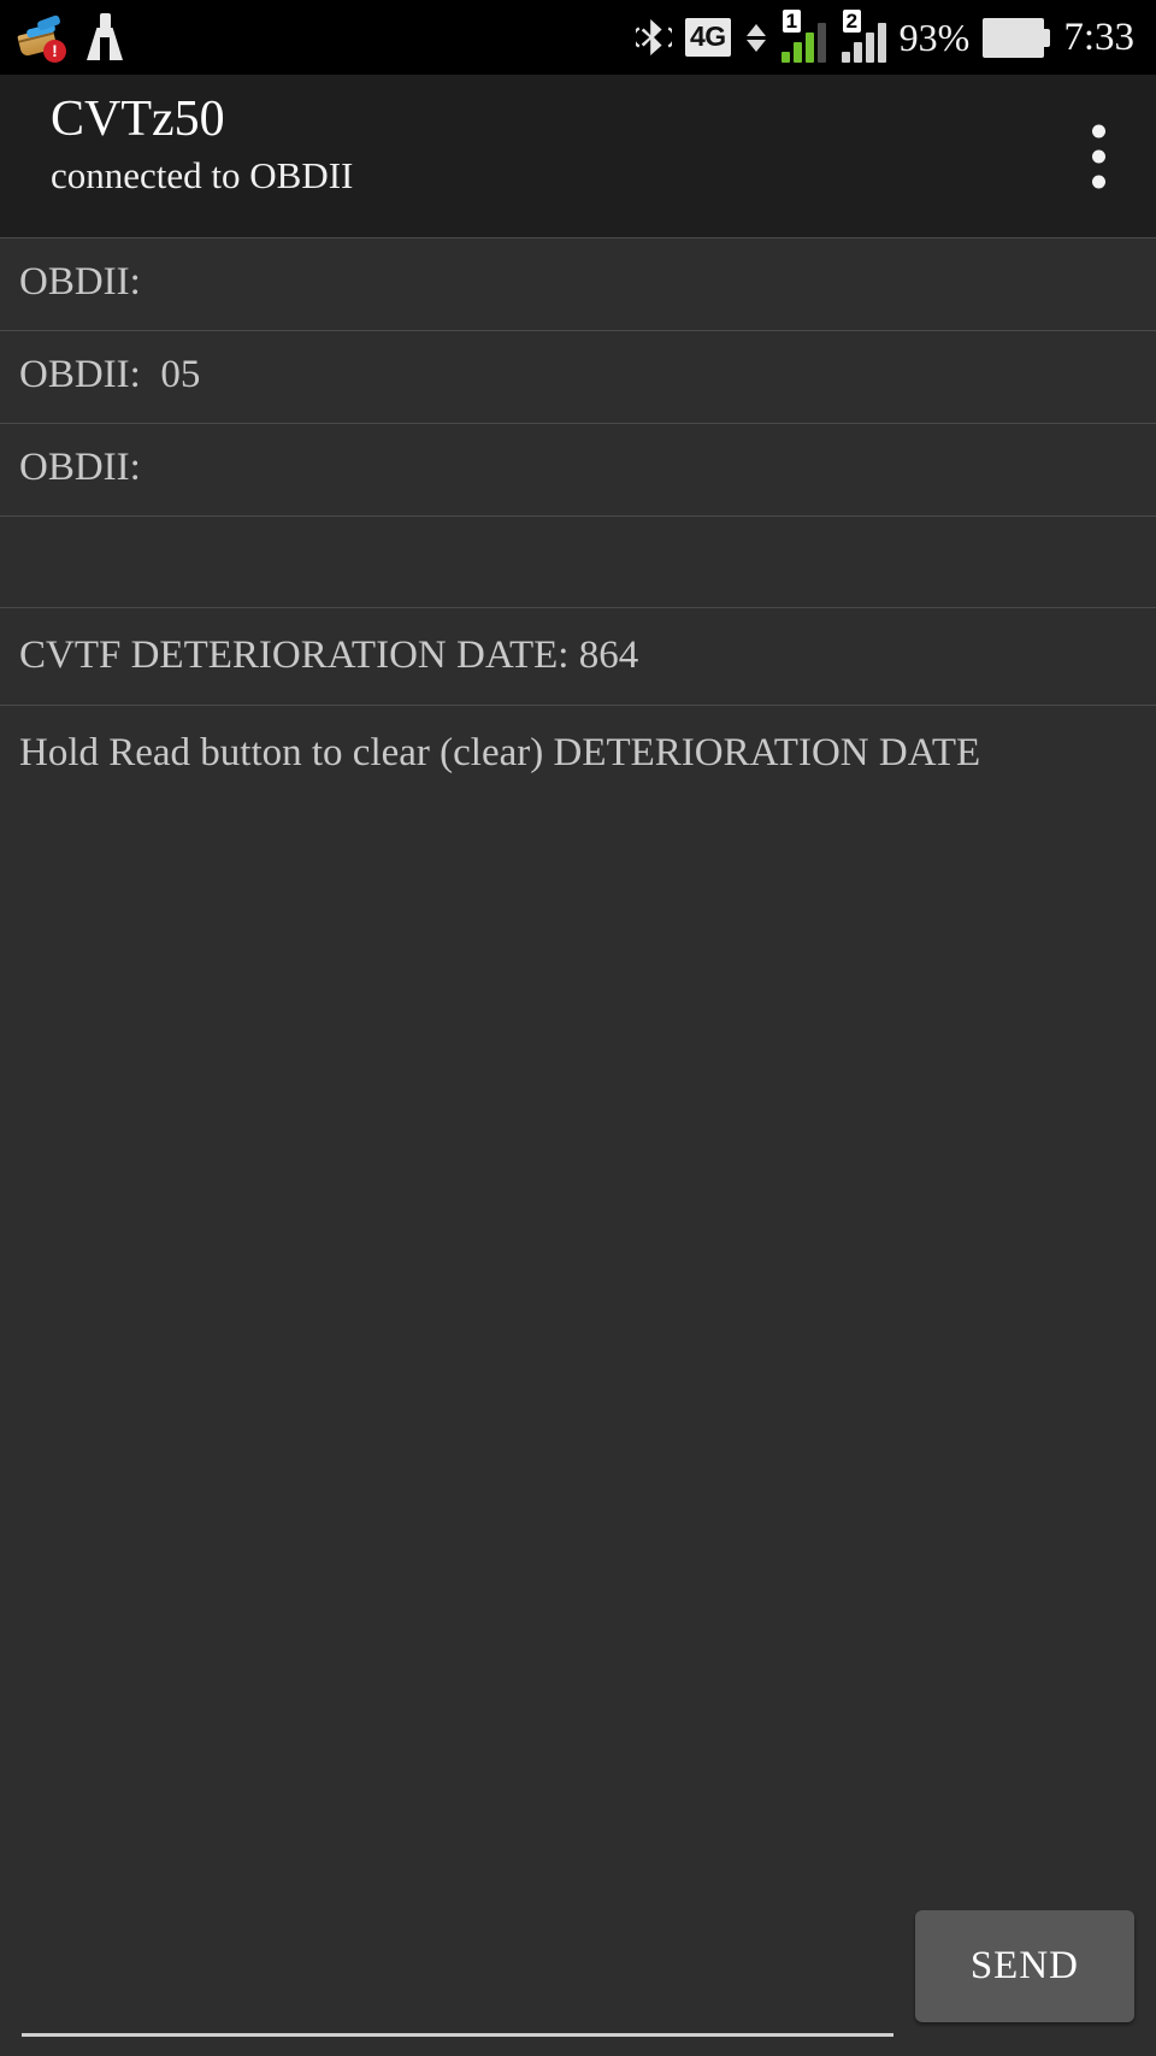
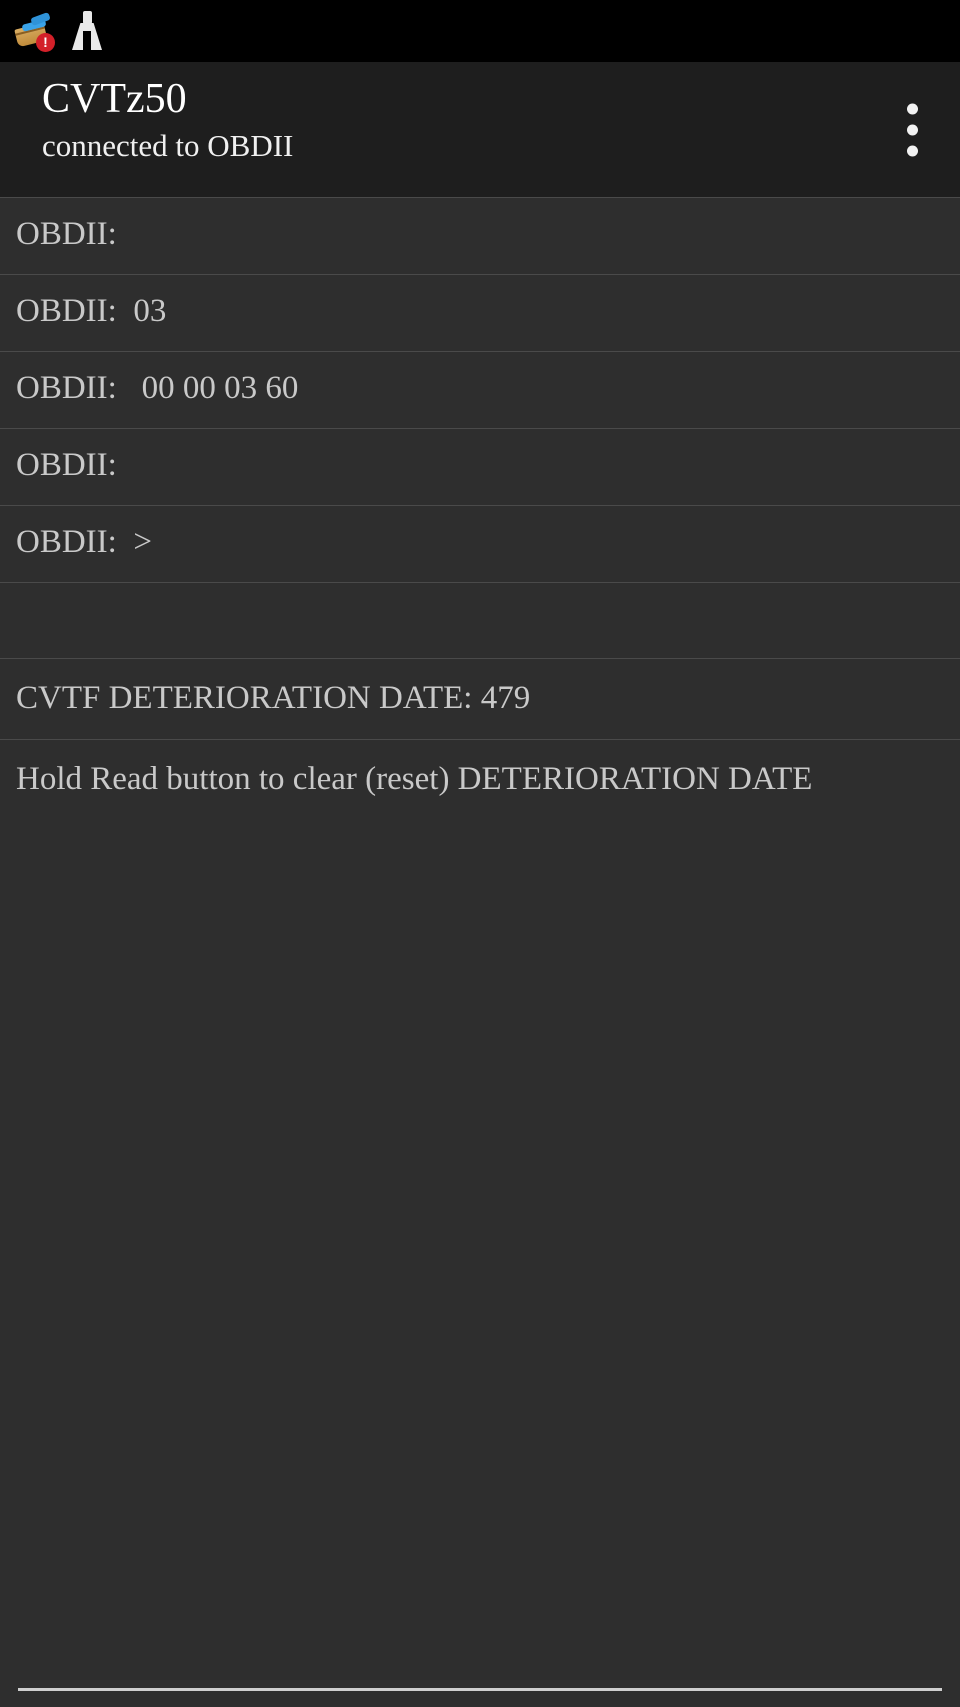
  !
- 4G
- 1
- 2
- 93%
- 7:33
  CVTz50
  connected to OBDII
  OBDII:
- OBDII: 05
+ OBDII: 03
+ OBDII: 00 00 03 60
  OBDII:
+ OBDII: >
- CVTF DETERIORATION DATE: 864
+ CVTF DETERIORATION DATE: 479
- Hold Read button to clear (clear) DETERIORATION DATE
+ Hold Read button to clear (reset) DETERIORATION DATE
- SEND
